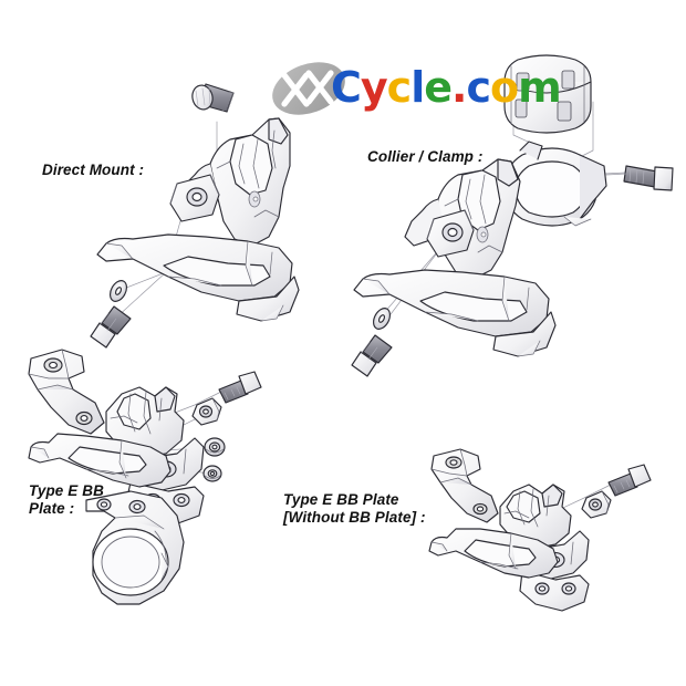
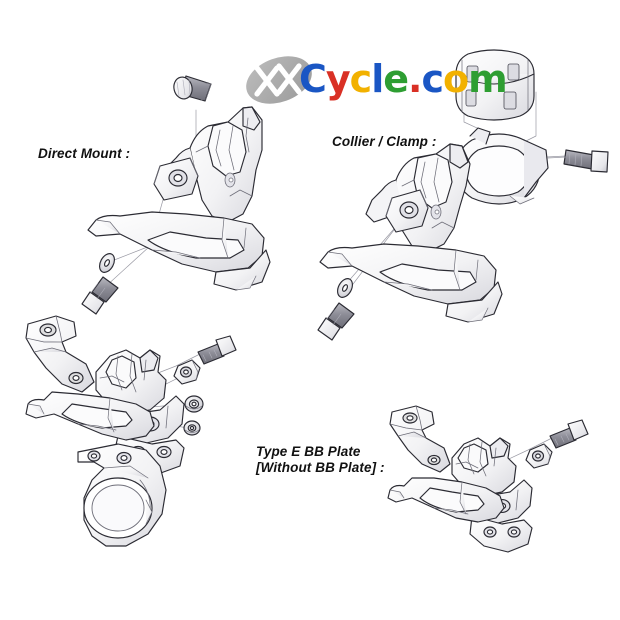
  Cycle.com
  Direct Mount :
  Collier / Clamp :
- Type E BB
- Plate :
  Type E BB Plate
  [Without BB Plate] :
